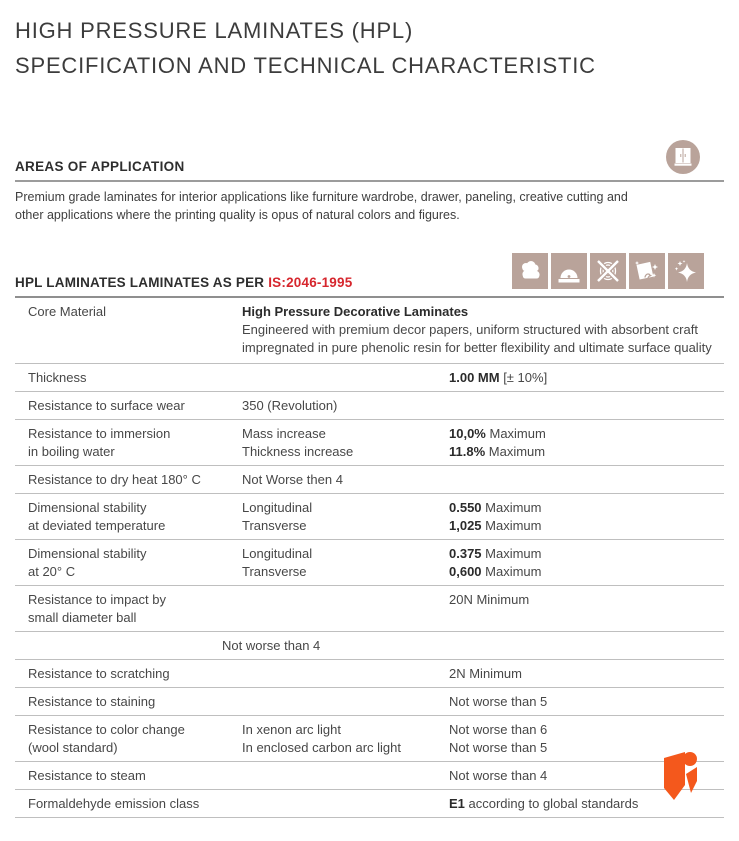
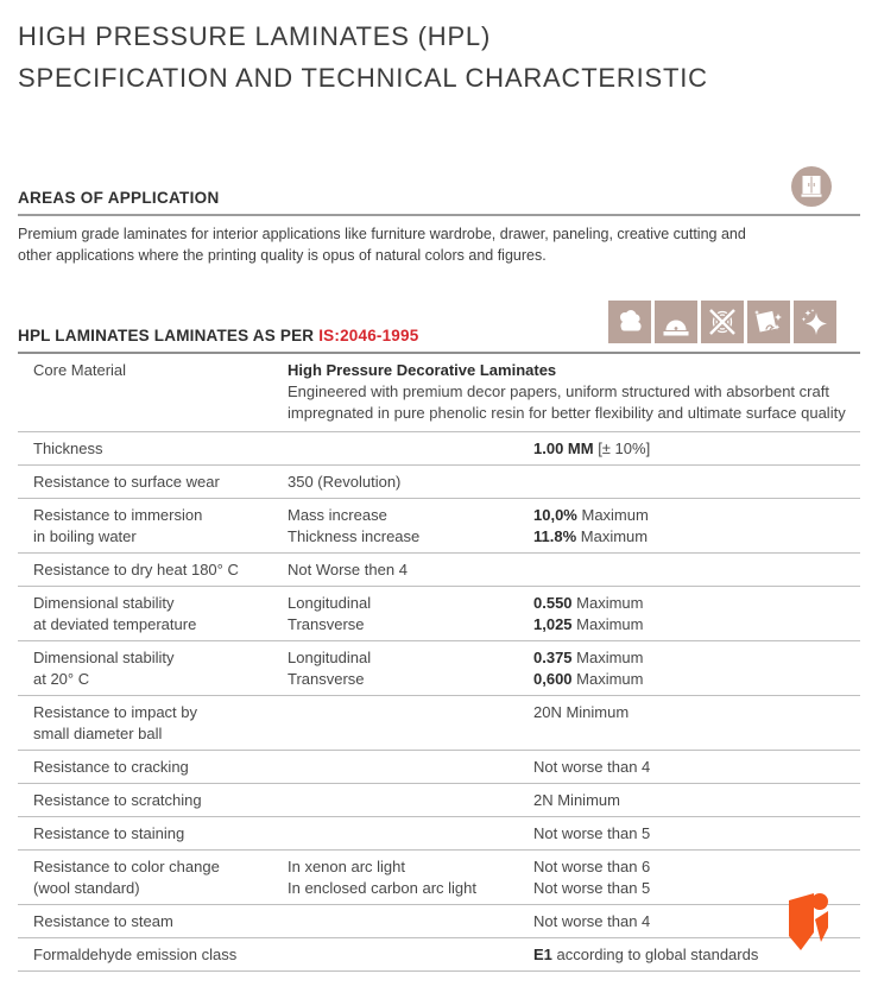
  HIGH PRESSURE LAMINATES (HPL)
  SPECIFICATION AND TECHNICAL CHARACTERISTIC
  AREAS OF APPLICATION
  Premium grade laminates for interior applications like furniture wardrobe, drawer, paneling, creative cutting and
  other applications where the printing quality is opus of natural colors and figures.
  HPL LAMINATES LAMINATES AS PER IS:2046-1995
  Core Material
  High Pressure Decorative Laminates
  Engineered with premium decor papers, uniform structured with absorbent craft
  impregnated in pure phenolic resin for better flexibility and ultimate surface quality
  Thickness
  1.00 MM [± 10%]
  Resistance to surface wear
  350 (Revolution)
  Resistance to immersion
  in boiling water
  Mass increase
  Thickness increase
  10,0% Maximum
  11.8% Maximum
  Resistance to dry heat 180° C
  Not Worse then 4
  Dimensional stability
  at deviated temperature
  Longitudinal
  Transverse
  0.550 Maximum
  1,025 Maximum
  Dimensional stability
  at 20° C
  Longitudinal
  Transverse
  0.375 Maximum
  0,600 Maximum
  Resistance to impact by
  small diameter ball
  20N Minimum
+ Resistance to cracking
  Not worse than 4
  Resistance to scratching
  2N Minimum
  Resistance to staining
  Not worse than 5
  Resistance to color change
  (wool standard)
  In xenon arc light
  In enclosed carbon arc light
  Not worse than 6
  Not worse than 5
  Resistance to steam
  Not worse than 4
  Formaldehyde emission class
  E1 according to global standards
